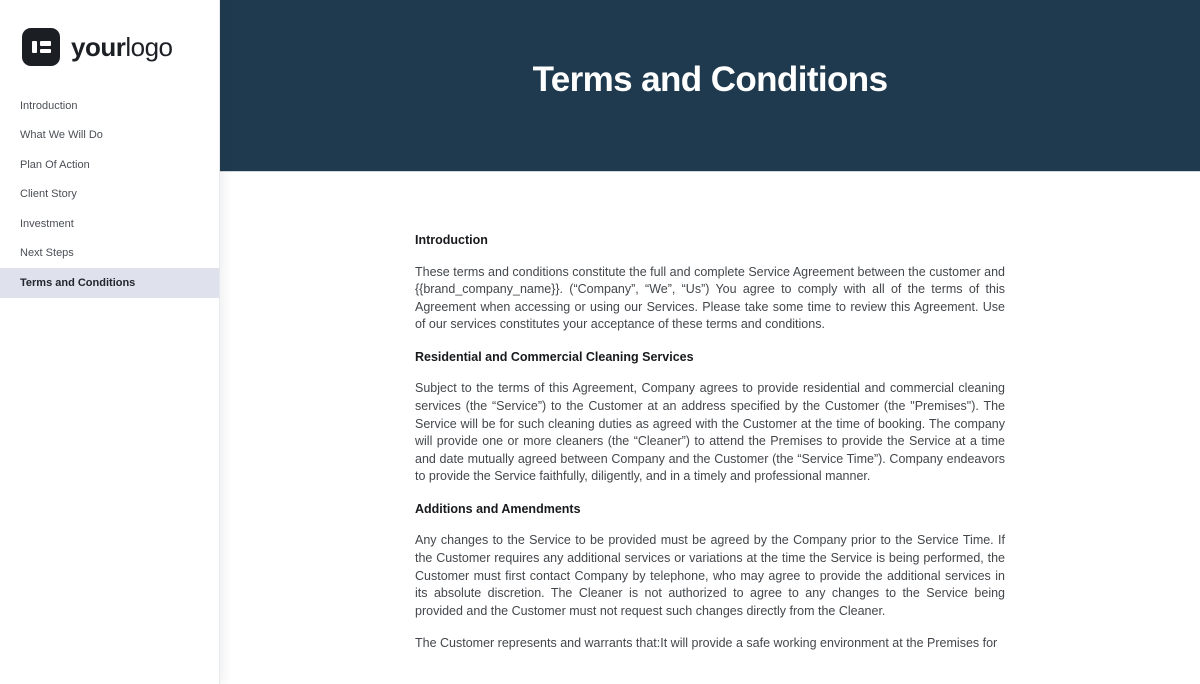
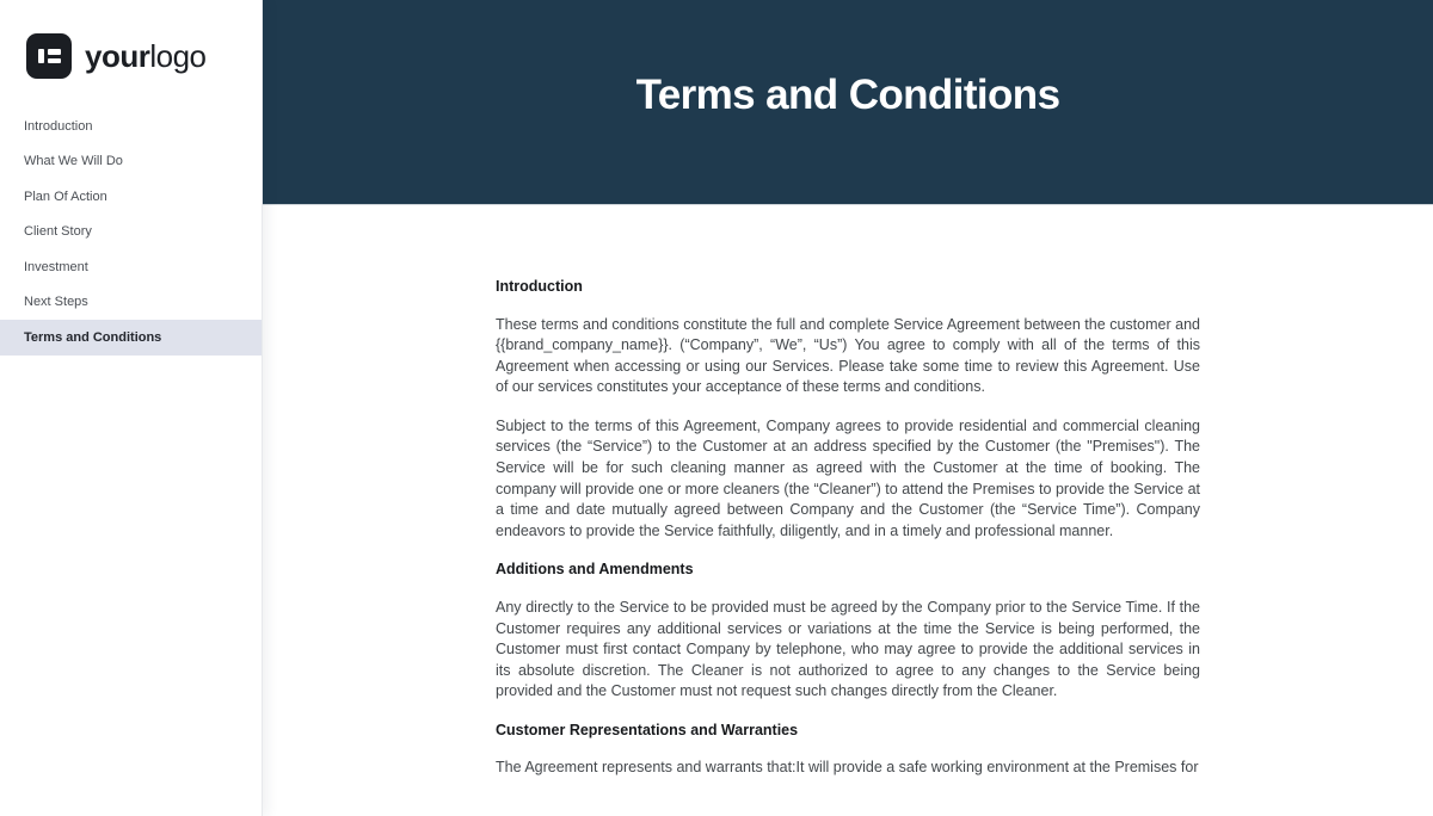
  yourlogo
  Introduction
  What We Will Do
  Plan Of Action
  Client Story
  Investment
  Next Steps
  Terms and Conditions
  Terms and Conditions
  Introduction
  These terms and conditions constitute the full and complete Service Agreement between the customer and {{brand_company_name}}. (“Company”, “We”, “Us”) You agree to comply with all of the terms of this Agreement when accessing or using our Services. Please take some time to review this Agreement. Use of our services constitutes your acceptance of these terms and conditions.
- Residential and Commercial Cleaning Services
- Subject to the terms of this Agreement, Company agrees to provide residential and commercial cleaning services (the “Service”) to the Customer at an address specified by the Customer (the "Premises"). The Service will be for such cleaning duties as agreed with the Customer at the time of booking. The company will provide one or more cleaners (the “Cleaner”) to attend the Premises to provide the Service at a time and date mutually agreed between Company and the Customer (the “Service Time”). Company endeavors to provide the Service faithfully, diligently, and in a timely and professional manner.
+ Subject to the terms of this Agreement, Company agrees to provide residential and commercial cleaning services (the “Service”) to the Customer at an address specified by the Customer (the "Premises"). The Service will be for such cleaning manner as agreed with the Customer at the time of booking. The company will provide one or more cleaners (the “Cleaner”) to attend the Premises to provide the Service at a time and date mutually agreed between Company and the Customer (the “Service Time”). Company endeavors to provide the Service faithfully, diligently, and in a timely and professional manner.
  Additions and Amendments
- Any changes to the Service to be provided must be agreed by the Company prior to the Service Time. If the Customer requires any additional services or variations at the time the Service is being performed, the Customer must first contact Company by telephone, who may agree to provide the additional services in its absolute discretion. The Cleaner is not authorized to agree to any changes to the Service being provided and the Customer must not request such changes directly from the Cleaner.
+ Any directly to the Service to be provided must be agreed by the Company prior to the Service Time. If the Customer requires any additional services or variations at the time the Service is being performed, the Customer must first contact Company by telephone, who may agree to provide the additional services in its absolute discretion. The Cleaner is not authorized to agree to any changes to the Service being provided and the Customer must not request such changes directly from the Cleaner.
+ Customer Representations and Warranties
- The Customer represents and warrants that:It will provide a safe working environment at the Premises for
+ The Agreement represents and warrants that:It will provide a safe working environment at the Premises for
